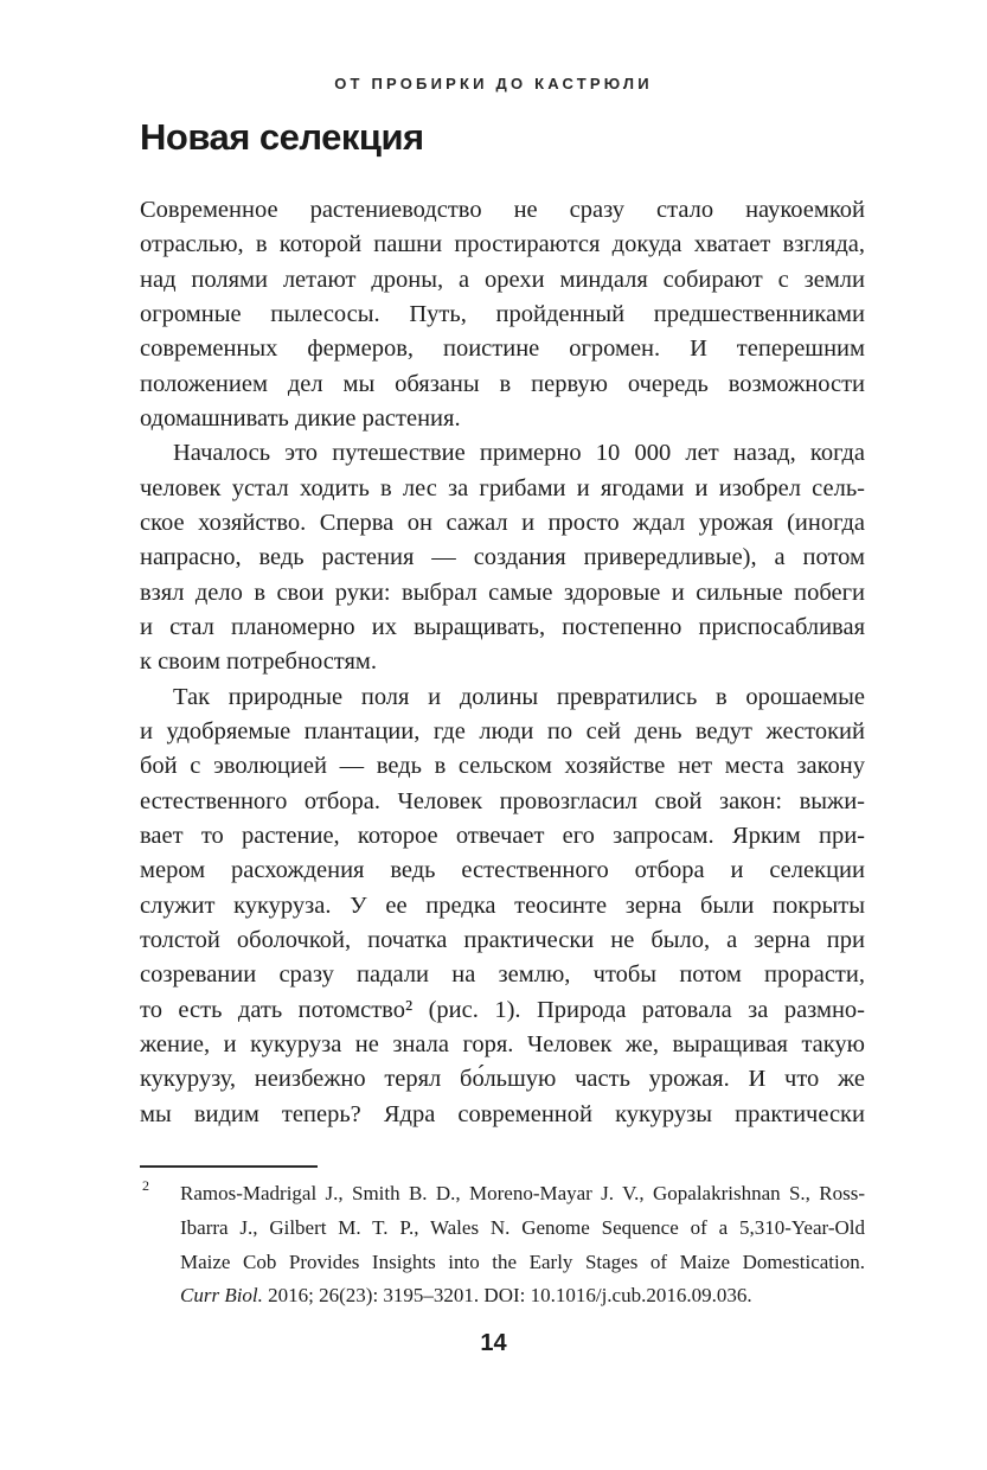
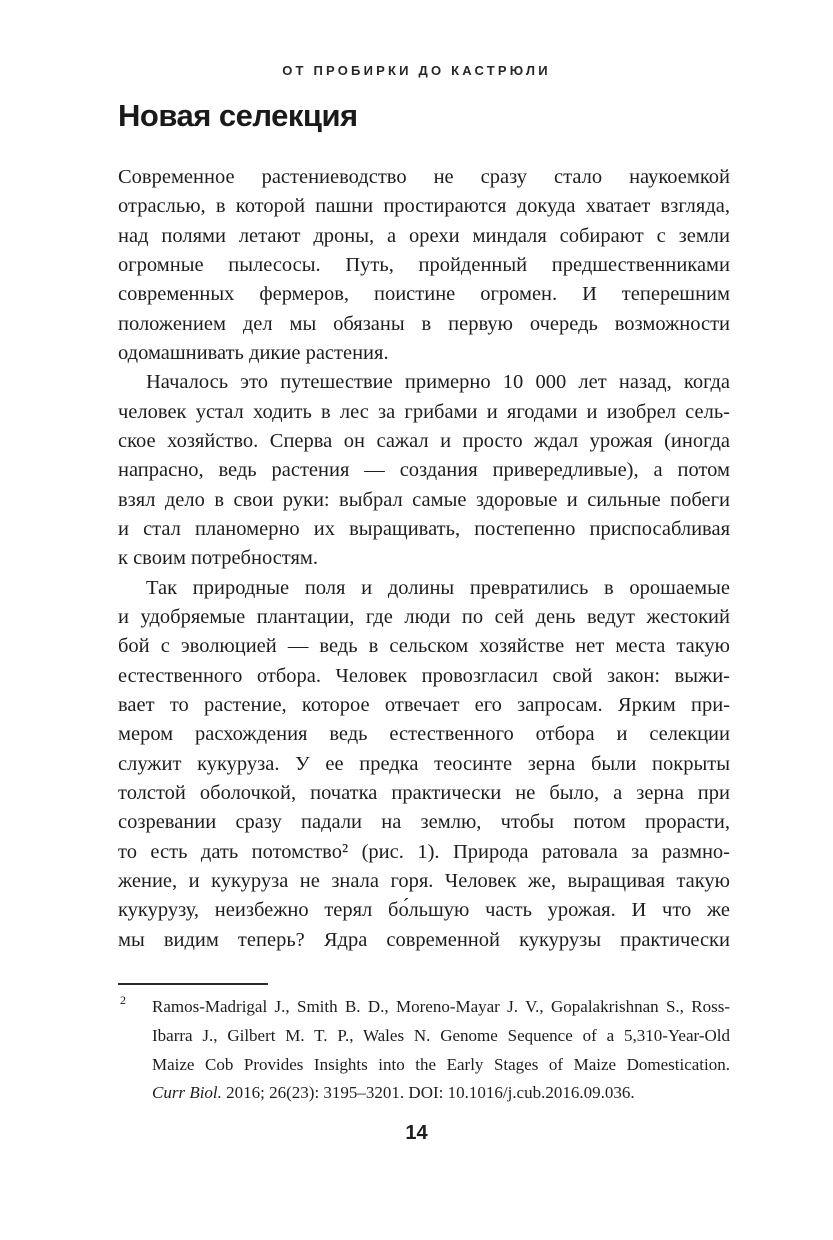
  ОТ ПРОБИРКИ ДО КАСТРЮЛИ
  Новая селекция
  Современное растениеводство не сразу стало наукоемкой
  отраслью, в которой пашни простираются докуда хватает взгляда,
  над полями летают дроны, а орехи миндаля собирают с земли
  огромные пылесосы. Путь, пройденный предшественниками
  современных фермеров, поистине огромен. И теперешним
  положением дел мы обязаны в первую очередь возможности
  одомашнивать дикие растения.
  Началось это путешествие примерно 10 000 лет назад, когда
  человек устал ходить в лес за грибами и ягодами и изобрел сель-
  ское хозяйство. Сперва он сажал и просто ждал урожая (иногда
  напрасно, ведь растения — создания привередливые), а потом
  взял дело в свои руки: выбрал самые здоровые и сильные побеги
  и стал планомерно их выращивать, постепенно приспосабливая
  к своим потребностям.
  Так природные поля и долины превратились в орошаемые
  и удобряемые плантации, где люди по сей день ведут жестокий
- бой с эволюцией — ведь в сельском хозяйстве нет места закону
+ бой с эволюцией — ведь в сельском хозяйстве нет места такую
  естественного отбора. Человек провозгласил свой закон: выжи-
  вает то растение, которое отвечает его запросам. Ярким при-
  мером расхождения ведь естественного отбора и селекции
  служит кукуруза. У ее предка теосинте зерна были покрыты
  толстой оболочкой, початка практически не было, а зерна при
  созревании сразу падали на землю, чтобы потом прорасти,
  то есть дать потомство² (рис. 1). Природа ратовала за размно-
  жение, и кукуруза не знала горя. Человек же, выращивая такую
  кукурузу, неизбежно терял бо́льшую часть урожая. И что же
  мы видим теперь? Ядра современной кукурузы практически
  2
  Ramos-Madrigal J., Smith B. D., Moreno-Mayar J. V., Gopalakrishnan S., Ross-
  Ibarra J., Gilbert M. T. P., Wales N. Genome Sequence of a 5,310-Year-Old
  Maize Cob Provides Insights into the Early Stages of Maize Domestication.
  Curr Biol. 2016; 26(23): 3195–3201. DOI: 10.1016/j.cub.2016.09.036.
  14
